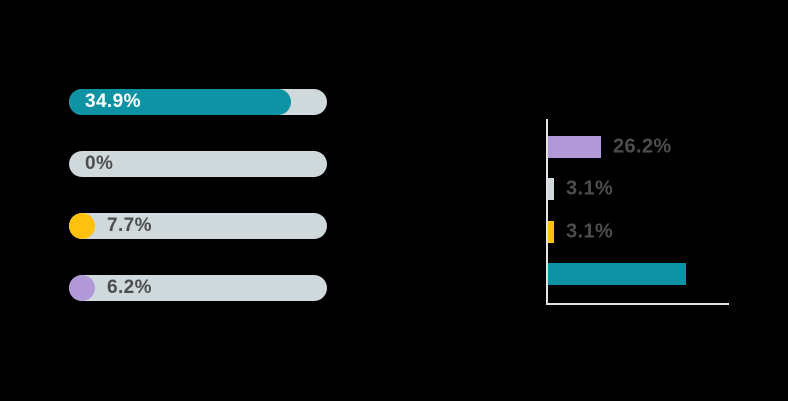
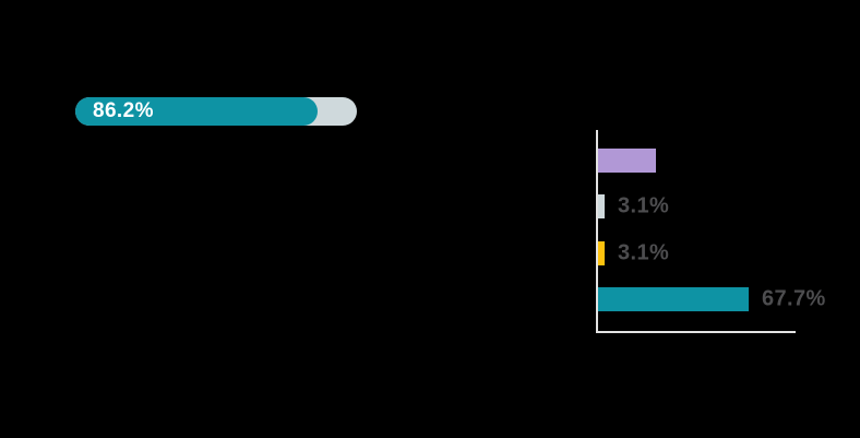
- 34.9%
+ 86.2%
- 0%
- 7.7%
- 6.2%
- 26.2%
  3.1%
  3.1%
+ 67.7%
